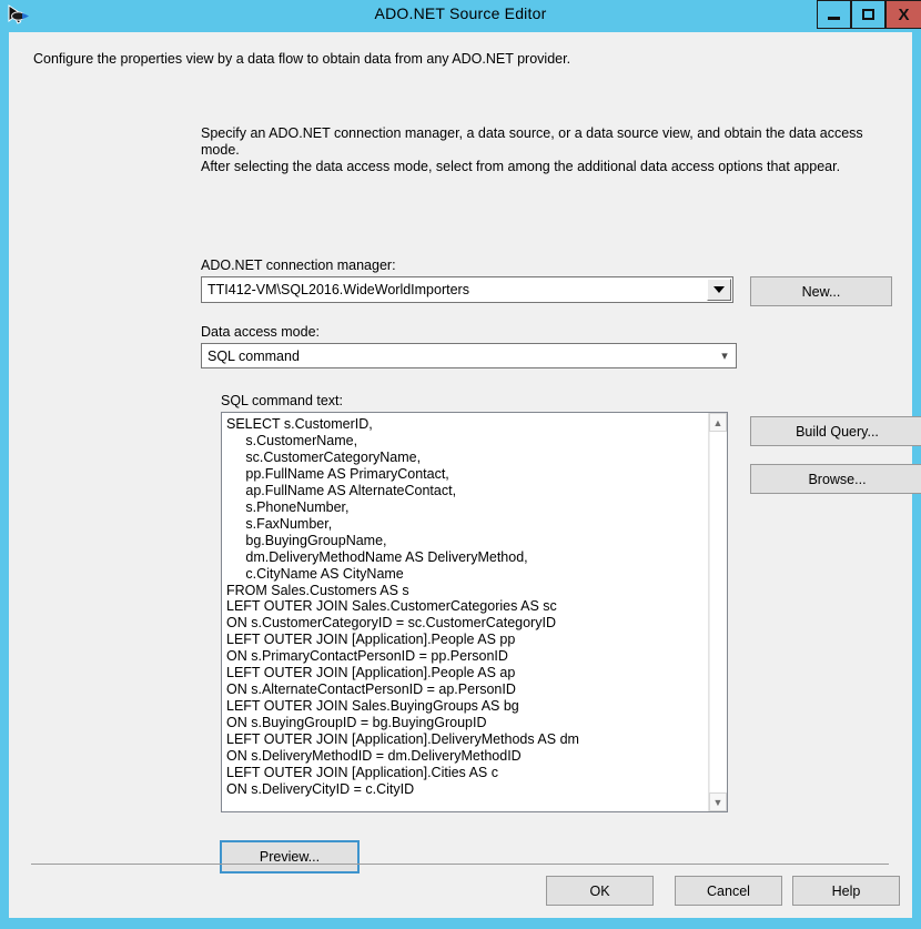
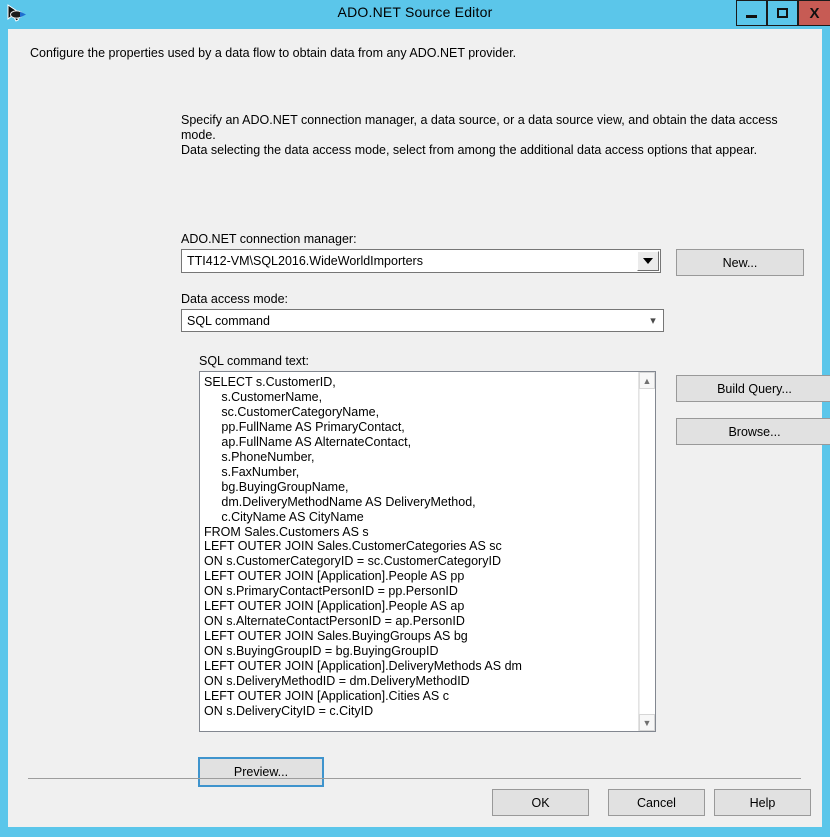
  ADO.NET Source Editor
  X
- Configure the properties view by a data flow to obtain data from any ADO.NET provider.
+ Configure the properties used by a data flow to obtain data from any ADO.NET provider.
  Specify an ADO.NET connection manager, a data source, or a data source view, and obtain the data access mode.
- After selecting the data access mode, select from among the additional data access options that appear.
+ Data selecting the data access mode, select from among the additional data access options that appear.
  ADO.NET connection manager:
  TTI412-VM\SQL2016.WideWorldImporters
  New...
  Data access mode:
  SQL command
  ▾
  SQL command text:
  SELECT s.CustomerID,
  s.CustomerName,
  sc.CustomerCategoryName,
  pp.FullName AS PrimaryContact,
  ap.FullName AS AlternateContact,
  s.PhoneNumber,
  s.FaxNumber,
  bg.BuyingGroupName,
  dm.DeliveryMethodName AS DeliveryMethod,
  c.CityName AS CityName
  FROM Sales.Customers AS s
  LEFT OUTER JOIN Sales.CustomerCategories AS sc
  ON s.CustomerCategoryID = sc.CustomerCategoryID
  LEFT OUTER JOIN [Application].People AS pp
  ON s.PrimaryContactPersonID = pp.PersonID
  LEFT OUTER JOIN [Application].People AS ap
  ON s.AlternateContactPersonID = ap.PersonID
  LEFT OUTER JOIN Sales.BuyingGroups AS bg
  ON s.BuyingGroupID = bg.BuyingGroupID
  LEFT OUTER JOIN [Application].DeliveryMethods AS dm
  ON s.DeliveryMethodID = dm.DeliveryMethodID
  LEFT OUTER JOIN [Application].Cities AS c
  ON s.DeliveryCityID = c.CityID
  ▲
  ▼
  Build Query...
  Browse...
  Preview...
  OK
  Cancel
  Help
